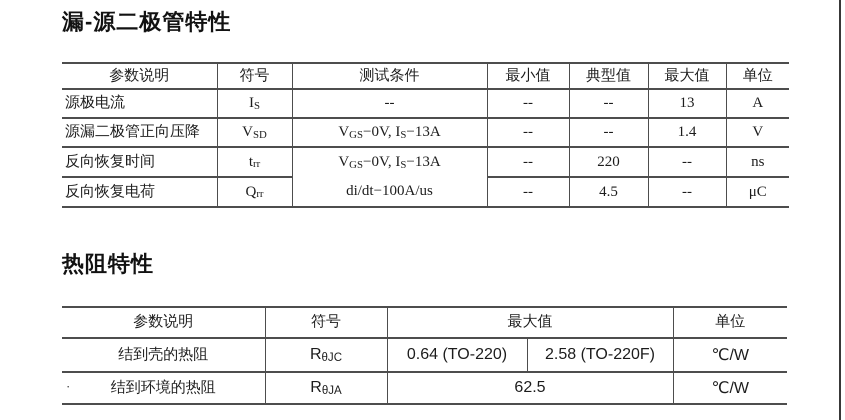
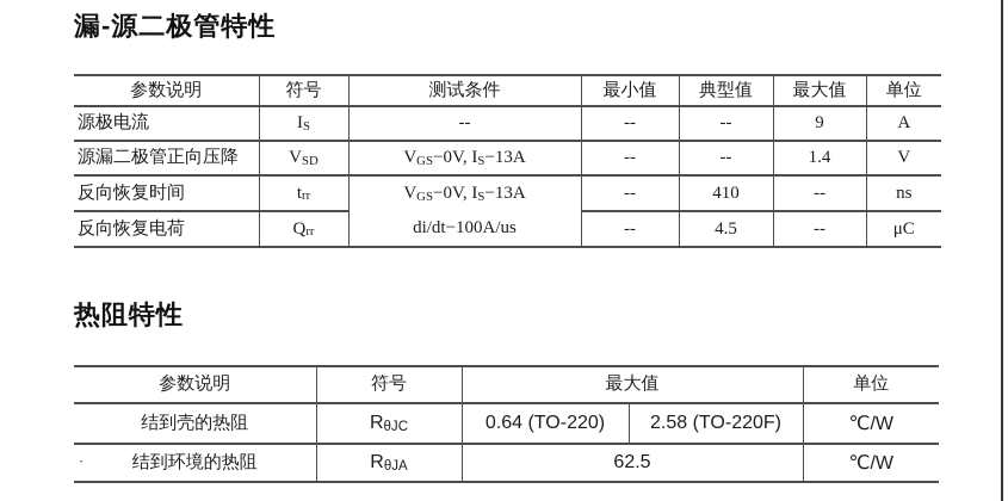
  漏-源二极管特性
  参数说明	符号	测试条件	最小值	典型值	最大值	单位
- 源极电流	IS	--	--	--	13	A
+ 源极电流	IS	--	--	--	9	A
  源漏二极管正向压降	VSD	VGS−0V, IS−13A	--	--	1.4	V
- 反向恢复时间	trr	VGS−0V, IS−13A di/dt−100A/us	--	220	--	ns
+ 反向恢复时间	trr	VGS−0V, IS−13A di/dt−100A/us	--	410	--	ns
  反向恢复电荷	Qrr	--	4.5	--	μC
  热阻特性
  参数说明	符号	最大值	单位
  结到壳的热阻	RθJC	0.64 (TO-220)	2.58 (TO-220F)	℃/W
  结到环境的热阻	RθJA	62.5	℃/W
  ·
